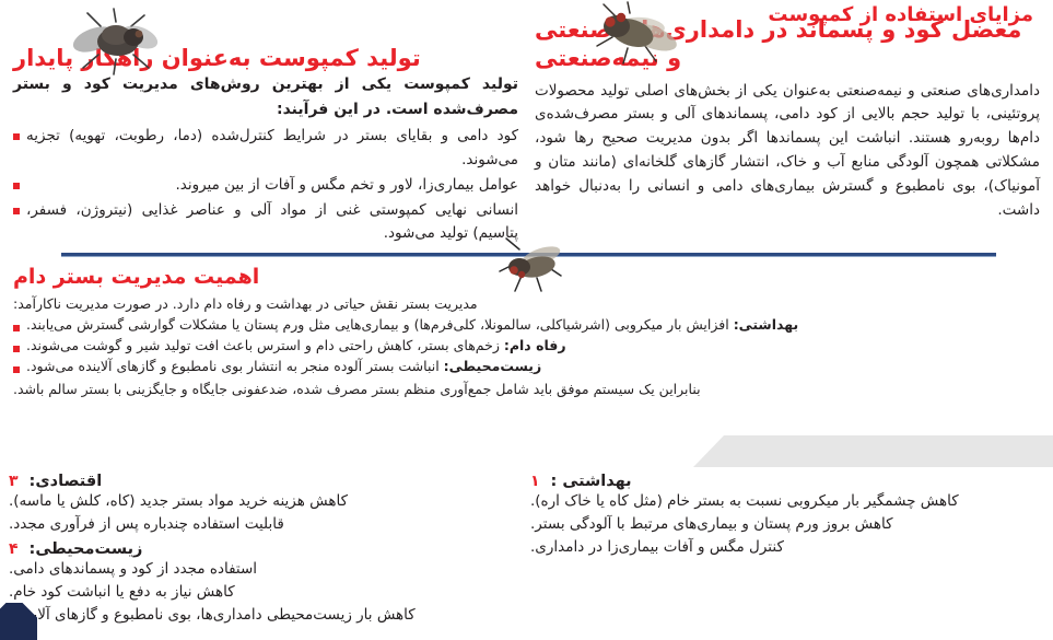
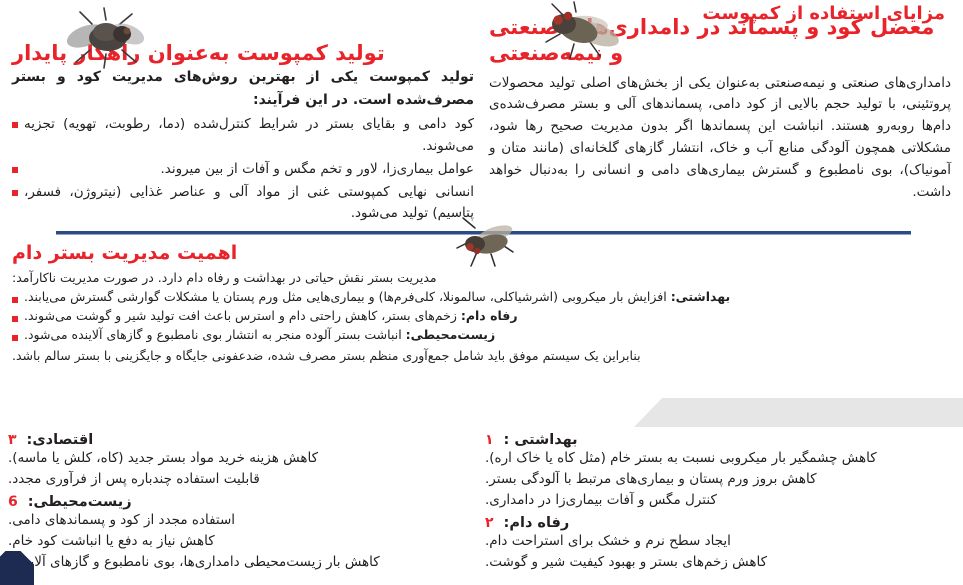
  معضل کود و پسماند در دامداری‌ه صنعتی ویمه‌صنعتی
  دامداری‌های صنعتی و نیمه‌صنعتی به‌عنوان یکی از بخش‌های اصلی تولید محصولات پروتئینی، با تولید حجم بالایی از کود دامی، پسماندهای آلی و بستر مصرف‌شده‌ی دام‌ها روبه‌رو هستند. انباشت این پسماندها اگر بدون مدیریت صحیح رها شود، مشکلاتی همچون آلودگی منابع آب و خاک، انتشار گازهای گلخانه‌ای (مانند متان و آمونیاک)، بوی نامطبوع و گسترش بیماری‌های دامی و انسانی را به‌دنبال خواهد داشت.
  تولید کمپوست به‌عنوان رهکار پایدار
  تولید کمپوست یکی از بهترین روش‌های مدیریت کود و بستر مصرف‌شده است. در این فرآیند:
  کود دامی و بقایای بستر در شرایط کنترل‌شده (دما، رطوبت، تهویه) تجزیه می‌شوند.
  عوامل بیماری‌زا، لاور و تخم مگس و آفات از بین میروند.
  انسانی نهایی کمپوستی غنی از مواد آلی و عناصر غذایی (نیتروژن، فسفر، پتاسیم) تولید می‌شود.
  اهمیت مدیریت بستر دام
  مدیریت بستر نقش حیاتی در بهداشت و رفاه دام دارد. در صورت مدیریت ناکارآمد:
  بهداشتی: افزایش بار میکروبی (اشرشیاکلی، سالمونلا، کلی‌فرم‌ها) و بیماری‌هایی مثل ورم پستان یا مشکلات گوارشی گسترش می‌یابند.
  رفاه دام: زخم‌های بستر، کاهش راحتی دام و استرس باعث افت تولید شیر و گوشت می‌شوند.
  زیست‌محیطی: انباشت بستر آلوده منجر به انتشار بوی نامطبوع و گازهای آلاینده می‌شود.
  بنابراین یک سیستم موفق باید شامل جمع‌آوری منظم بستر مصرف شده، ضدعفونی جایگاه و جایگزینی با بستر سالم باشد.
  مزایای استفاده از کمپوست
  بهداشتی :
  ۱
  کاهش چشمگیر بار میکروبی نسبت به بستر خام (مثل کاه یا خاک اره).
  کاهش بروز ورم پستان و بیماری‌های مرتبط با آلودگی بستر.
  کنترل مگس و آفات بیماری‌زا در دامداری.
+ رفاه دام:
+ ۲
+ ایجاد سطح نرم و خشک برای استراحت دام.
+ کاهش زخم‌های بستر و بهبود کیفیت شیر و گوشت.
  اقتصادی:
  ۳
  کاهش هزینه خرید مواد بستر جدید (کاه، کلش یا ماسه).
  قابلیت استفاده چندباره پس از فرآوری مجدد.
  زیست‌محیطی:
- ۴
+ 6
  استفاده مجدد از کود و پسماندهای دامی.
  کاهش نیاز به دفع یا انباشت کود خام.
  کاهش بار زیست‌محیطی دامداری‌ها، بوی نامطبوع و گازهای آلای
